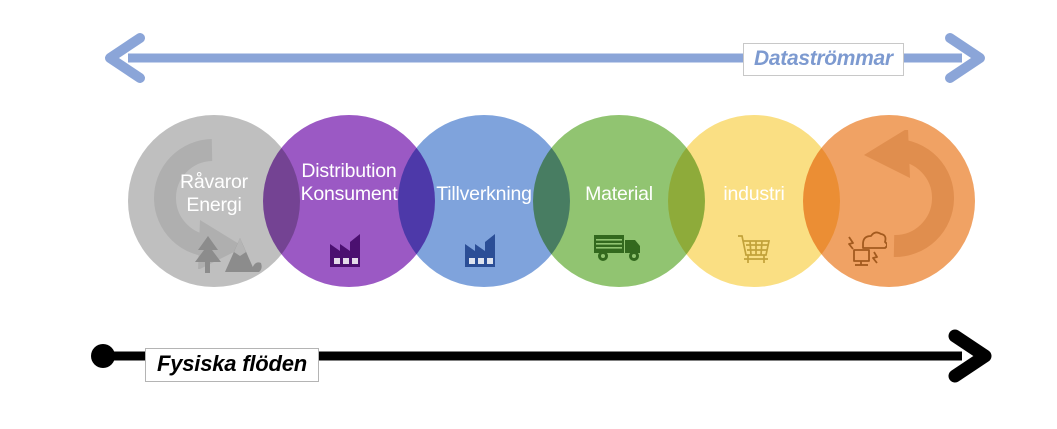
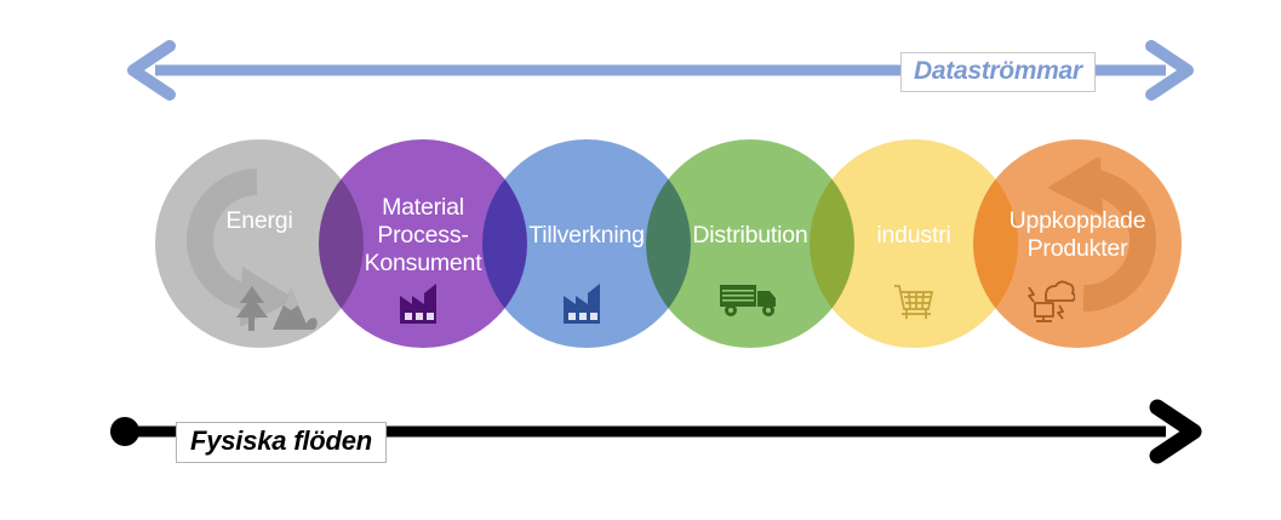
  Dataströmmar
- Råvaror
  Energi
- Distribution
+ Material
+ Process-
  Konsument
  Tillverkning
- Material
+ Distribution
  industri
+ Uppkopplade
+ Produkter
  Fysiska flöden
